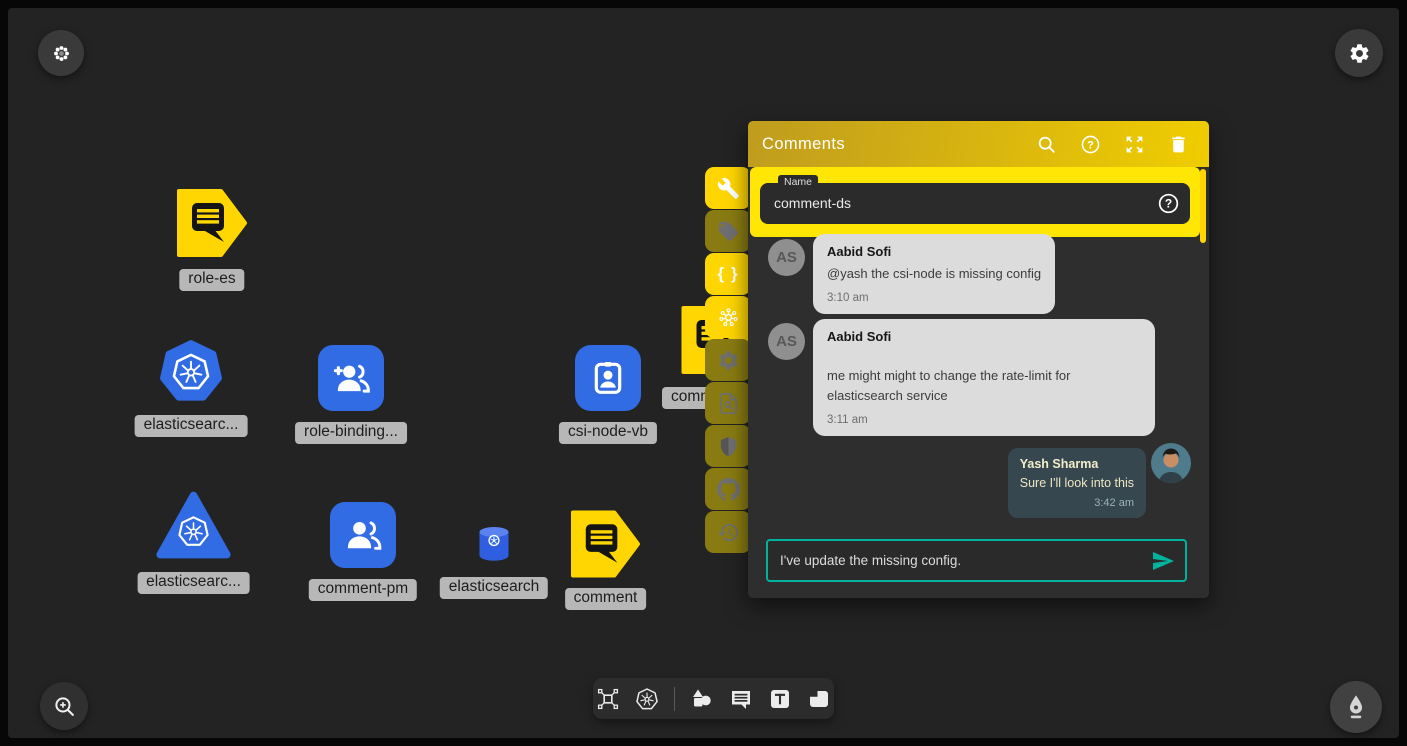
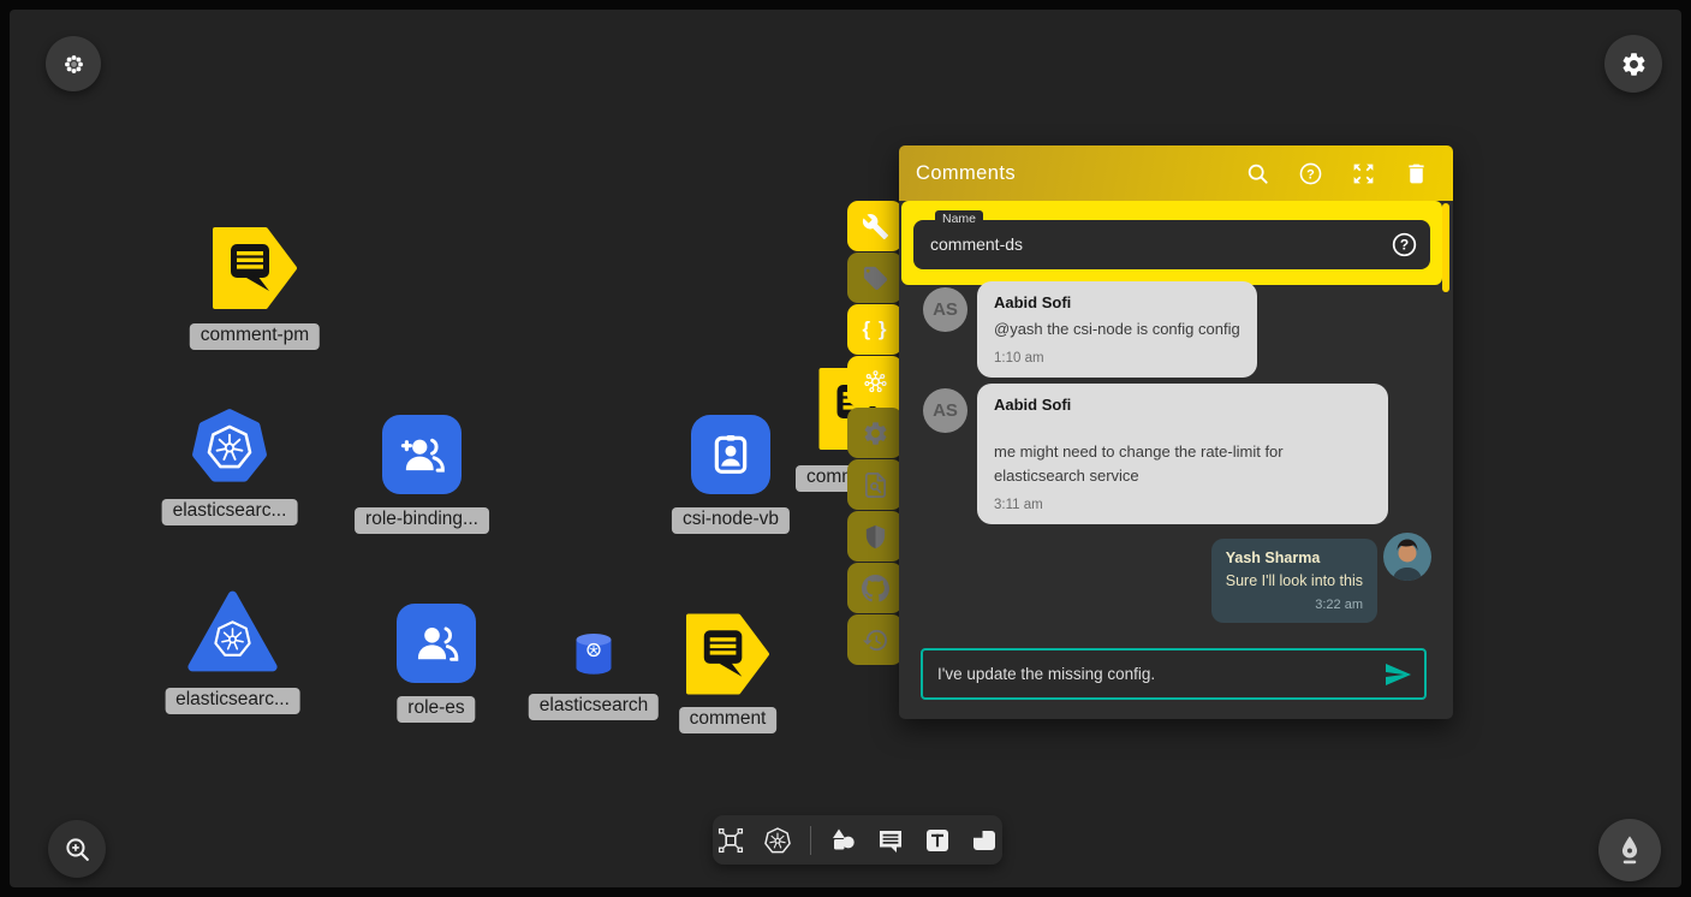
  com
- role-es
+ comment-pm
  elasticsearc...
  role-binding...
  csi-node-vb
  elasticsearc...
- comment-pm
+ role-es
  elasticsearch
  comment
  { }
  Comments
  Name
  comment-ds
  AS
  Aabid Sofi
- @yash the csi-node is missing config
+ @yash the csi-node is config config
- 3:10 am
+ 1:10 am
  AS
  Aabid Sofi
- me might might to change the rate-limit for elasticsearch service
+ me might need to change the rate-limit for elasticsearch service
  3:11 am
  Yash Sharma
  Sure I'll look into this
- 3:42 am
+ 3:22 am
  I've update the missing config.
